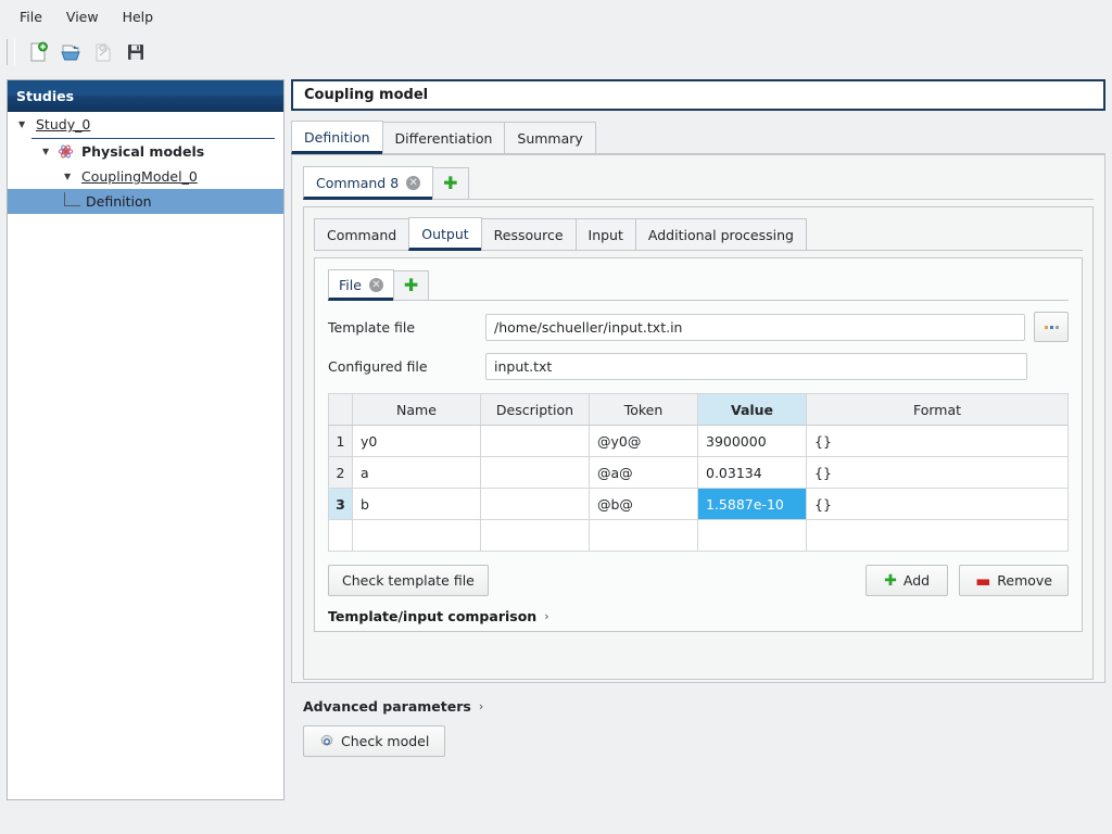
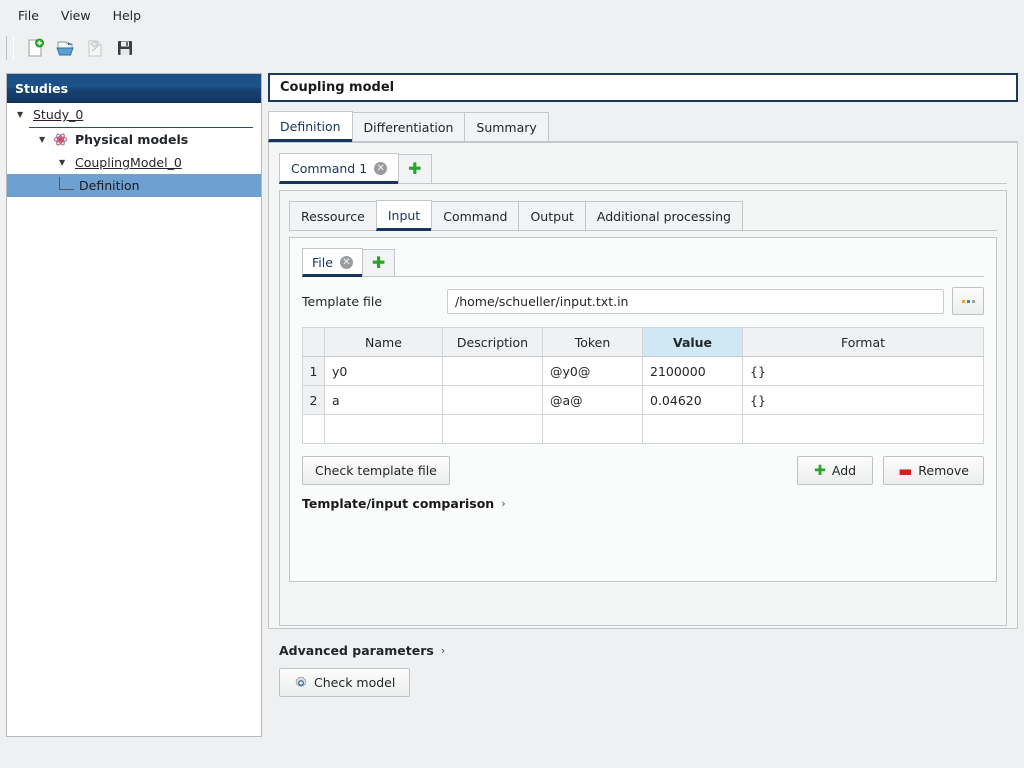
  File
  View
  Help
  Studies
  ▼
  Study_0
  ▼
  Physical models
  ▼
  CouplingModel_0
  Definition
  Coupling model
  Definition
  Differentiation
  Summary
- Command 8
+ Command 1
  ✕
  ✚
- Command
+ Ressource
- Output
+ Input
- Ressource
+ Command
- Input
+ Output
  Additional processing
  File
  ✕
  ✚
  Template file
  /home/schueller/input.txt.in
- Configured file
- input.txt
  	Name	Description	Token	Value	Format
- 1	y0		@y0@	3900000	{}
+ 1	y0		@y0@	2100000	{}
- 2	a		@a@	0.03134	{}
+ 2	a		@a@	0.04620	{}
- 3	b		@b@	1.5887e-10	{}
  Check template file
  ✚
  Add
  ▬
  Remove
  Template/input comparison
  ›
  Advanced parameters
  ›
  Check model
